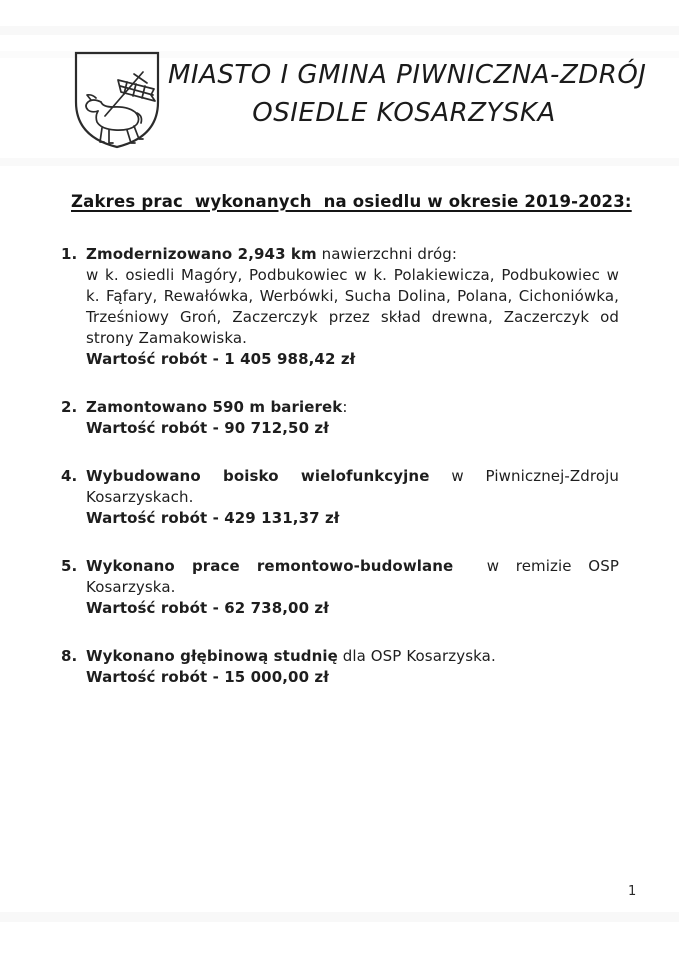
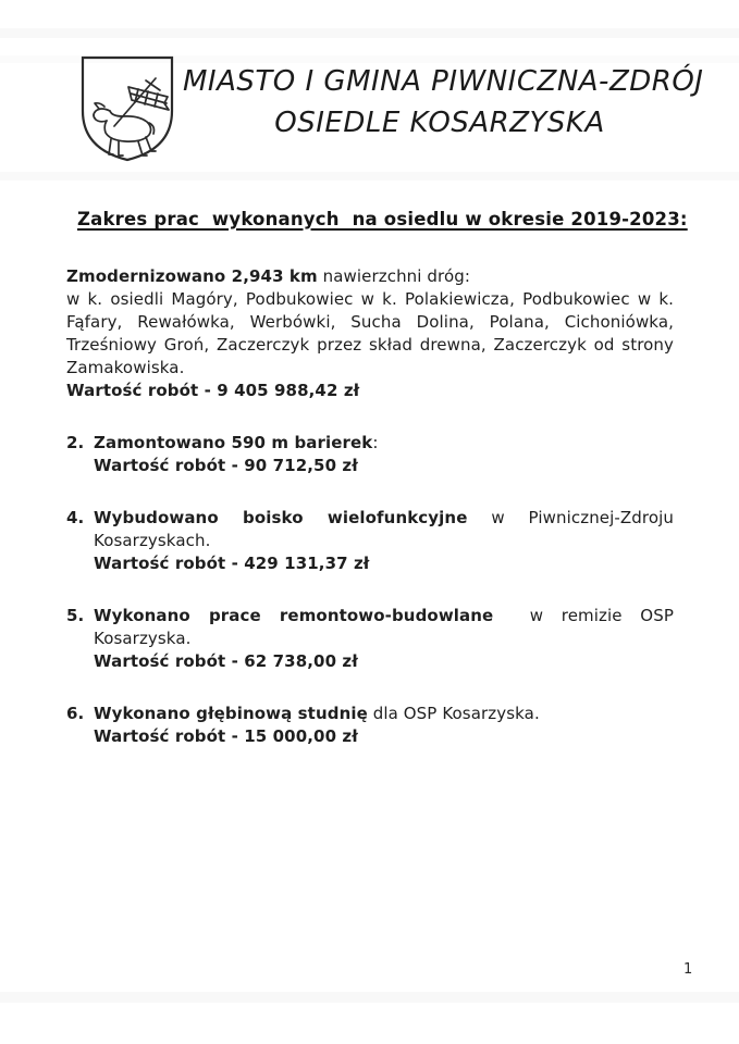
  MIASTO I GMINA PIWNICZNA-ZDRÓJ
  OSIEDLE KOSARZYSKA
  Zakres prac wykonanych na osiedlu w okresie 2019-2023:
- 1.
  Zmodernizowano 2,943 km nawierzchni dróg:
  w k. osiedli Magóry, Podbukowiec w k. Polakiewicza, Podbukowiec w k. Fąfary, Rewałówka, Werbówki, Sucha Dolina, Polana, Cichoniówka, Trześniowy Groń, Zaczerczyk przez skład drewna, Zaczerczyk od strony Zamakowiska.
- Wartość robót - 1 405 988,42 zł
+ Wartość robót - 9 405 988,42 zł
  2.
  Zamontowano 590 m barierek:
  Wartość robót - 90 712,50 zł
  4.
  Wybudowano boisko wielofunkcyjne w Piwnicznej-Zdroju Kosarzyskach.
  Wartość robót - 429 131,37 zł
  5.
  Wykonano prace remontowo-budowlane w remizie OSP Kosarzyska.
  Wartość robót - 62 738,00 zł
- 8.
+ 6.
  Wykonano głębinową studnię dla OSP Kosarzyska.
  Wartość robót - 15 000,00 zł
  1
